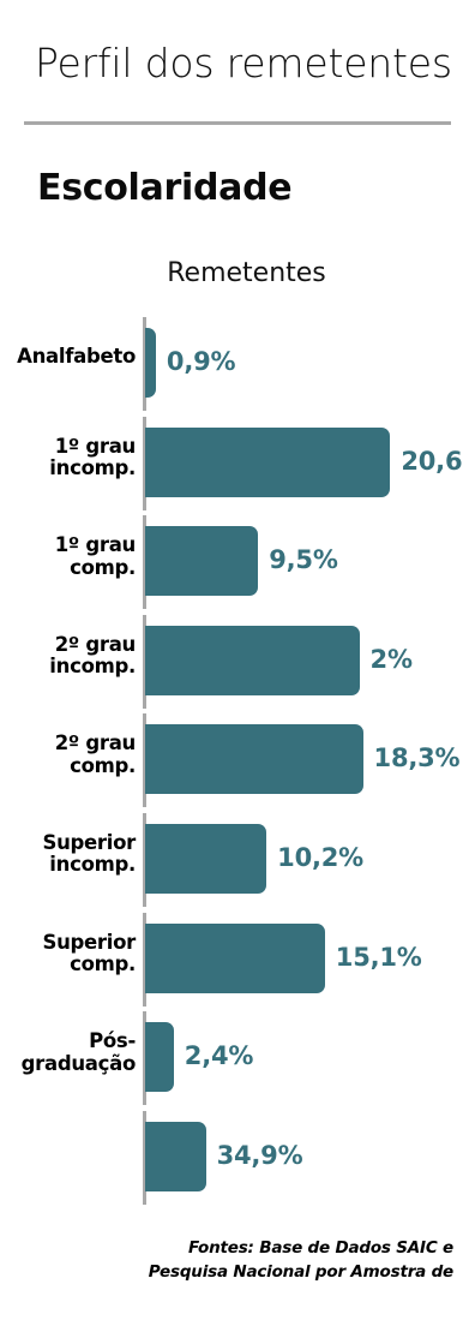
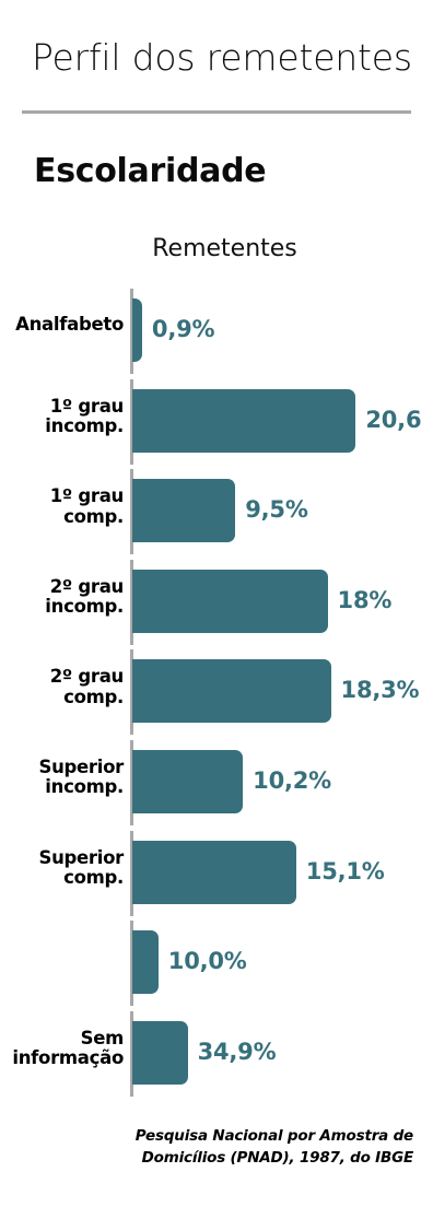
  Perfil dos remetentes
  Escolaridade
  Remetentes
  Analfabeto
  0,9%
  1º grau
  incomp.
  20,6
  1º grau
  comp.
  9,5%
  2º grau
  incomp.
- 2%
+ 18%
  2º grau
  comp.
  18,3%
  Superior
  incomp.
  10,2%
  Superior
  comp.
  15,1%
- Pós-
- graduação
- 2,4%
+ 10,0%
+ Sem
+ informação
  34,9%
- Fontes: Base de Dados SAIC e
  Pesquisa Nacional por Amostra de
+ Domicílios (PNAD), 1987, do IBGE
